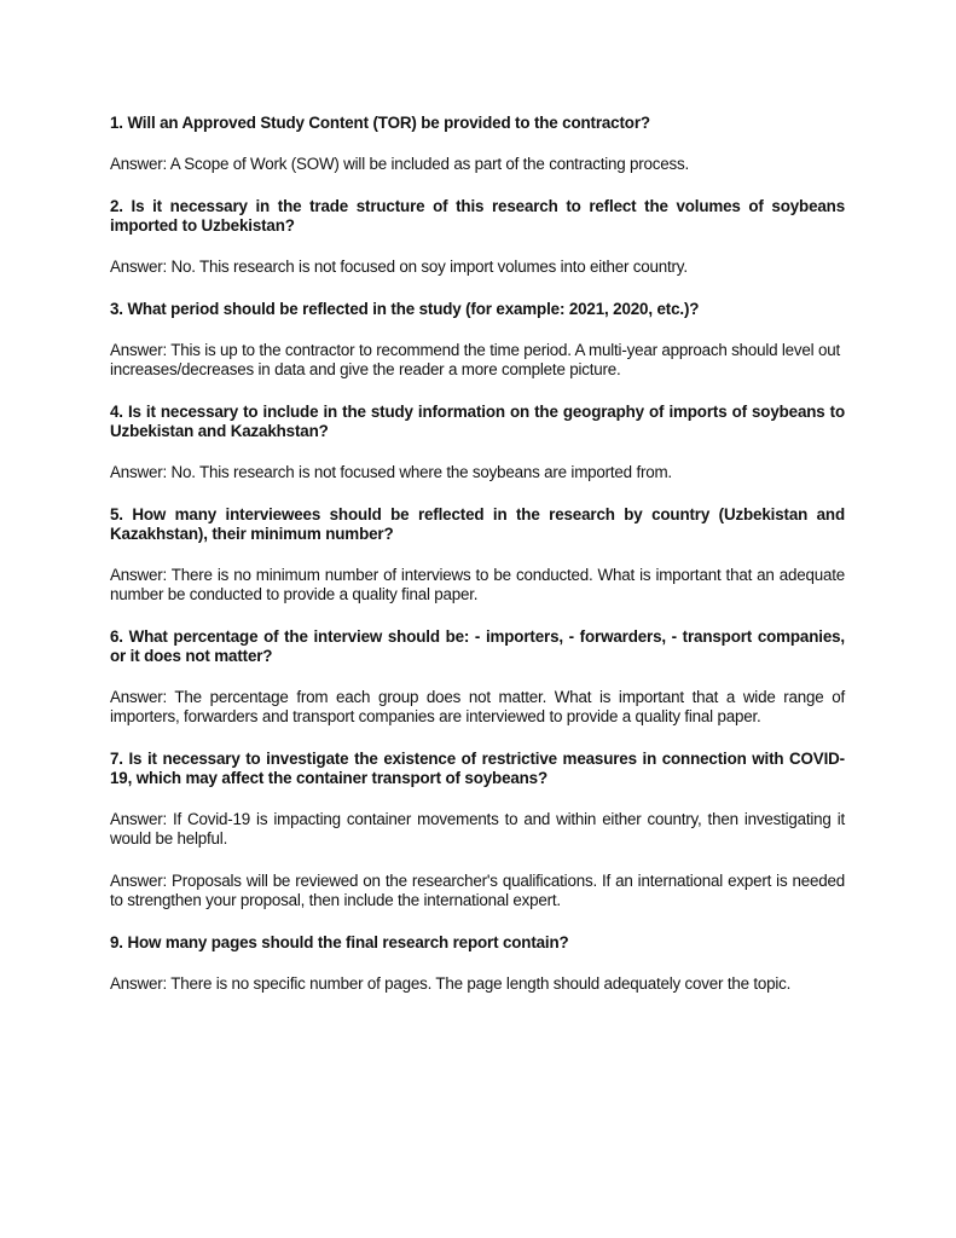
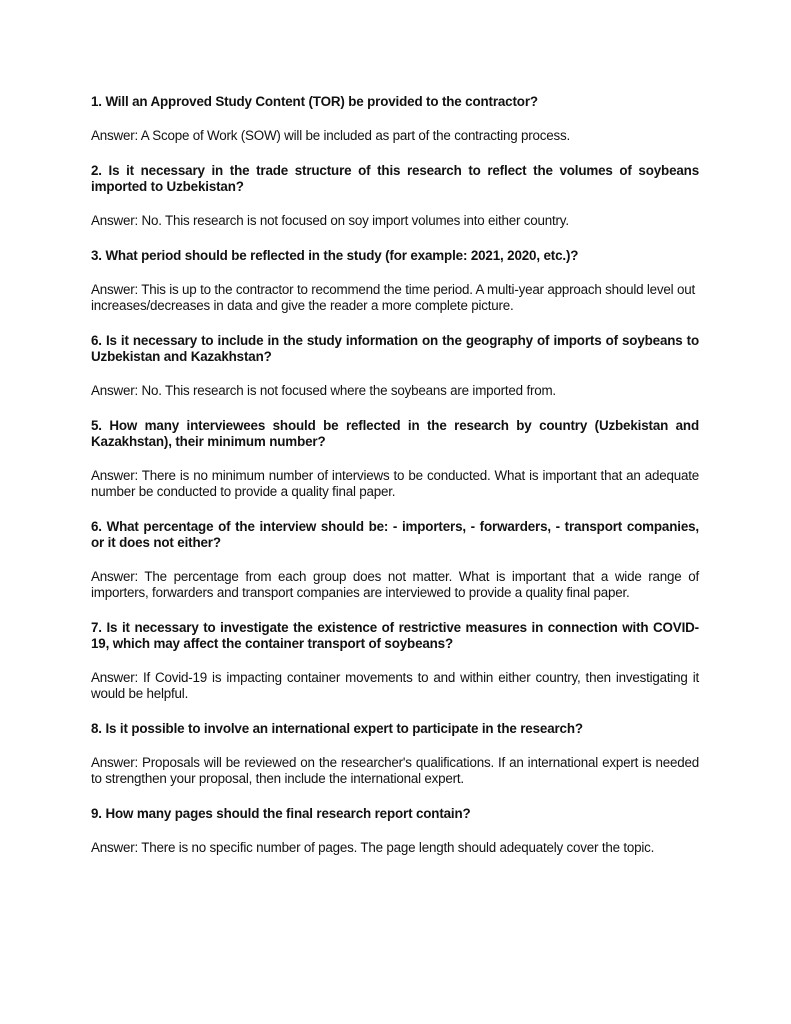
  1. Will an Approved Study Content (TOR) be provided to the contractor?
  Answer: A Scope of Work (SOW) will be included as part of the contracting process.
  2. Is it necessary in the trade structure of this research to reflect the volumes of soybeans imported to Uzbekistan?
  Answer: No. This research is not focused on soy import volumes into either country.
  3. What period should be reflected in the study (for example: 2021, 2020, etc.)?
  Answer: This is up to the contractor to recommend the time period. A multi-year approach should level out increases/decreases in data and give the reader a more complete picture.
- 4. Is it necessary to include in the study information on the geography of imports of soybeans to Uzbekistan and Kazakhstan?
+ 6. Is it necessary to include in the study information on the geography of imports of soybeans to Uzbekistan and Kazakhstan?
  Answer: No. This research is not focused where the soybeans are imported from.
  5. How many interviewees should be reflected in the research by country (Uzbekistan and Kazakhstan), their minimum number?
  Answer: There is no minimum number of interviews to be conducted. What is important that an adequate number be conducted to provide a quality final paper.
- 6. What percentage of the interview should be: - importers, - forwarders, - transport companies, or it does not matter?
+ 6. What percentage of the interview should be: - importers, - forwarders, - transport companies, or it does not either?
  Answer: The percentage from each group does not matter. What is important that a wide range of importers, forwarders and transport companies are interviewed to provide a quality final paper.
  7. Is it necessary to investigate the existence of restrictive measures in connection with COVID-19, which may affect the container transport of soybeans?
  Answer: If Covid-19 is impacting container movements to and within either country, then investigating it would be helpful.
+ 8. Is it possible to involve an international expert to participate in the research?
  Answer: Proposals will be reviewed on the researcher's qualifications. If an international expert is needed to strengthen your proposal, then include the international expert.
  9. How many pages should the final research report contain?
  Answer: There is no specific number of pages. The page length should adequately cover the topic.
